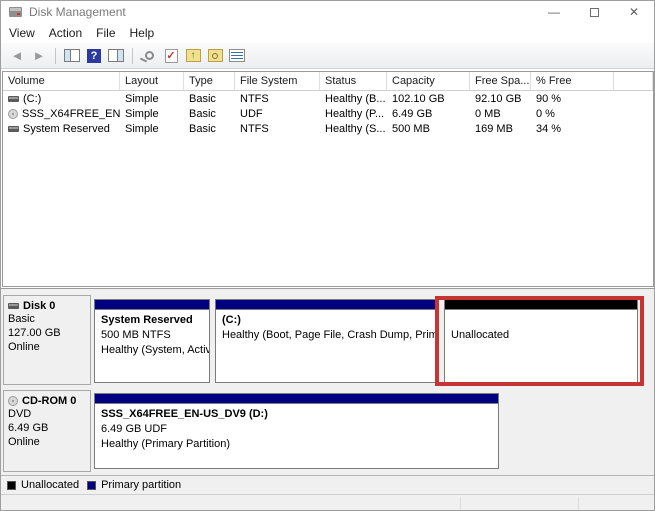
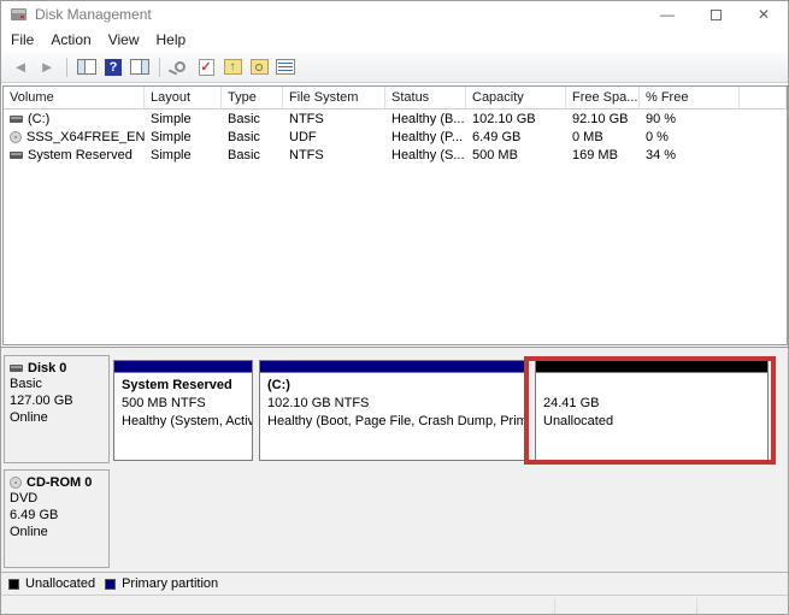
  Disk Management
  —
  ✕
- View
+ File
  Action
- File
+ View
  Help
  ◄
  ►
  ?
  ✓
  ↑
  Volume
  Layout
  Type
  File System
  Status
  Capacity
  Free Spa...
  % Free
  (C:)
  Simple
  Basic
  NTFS
  Healthy (B...
  102.10 GB
  92.10 GB
  90 %
  SSS_X64FREE_EN
  Simple
  Basic
  UDF
  Healthy (P...
  6.49 GB
  0 MB
  0 %
  System Reserved
  Simple
  Basic
  NTFS
  Healthy (S...
  500 MB
  169 MB
  34 %
  Disk 0
  Basic
  127.00 GB
  Online
  System Reserved
  500 MB NTFS
  Healthy (System, Activ
  (C:)
+ 102.10 GB NTFS
  Healthy (Boot, Page File, Crash Dump, Prim
+ 24.41 GB
  Unallocated
  CD-ROM 0
  DVD
  6.49 GB
  Online
- SSS_X64FREE_EN-US_DV9 (D:)
- 6.49 GB UDF
- Healthy (Primary Partition)
  Unallocated
  Primary partition
